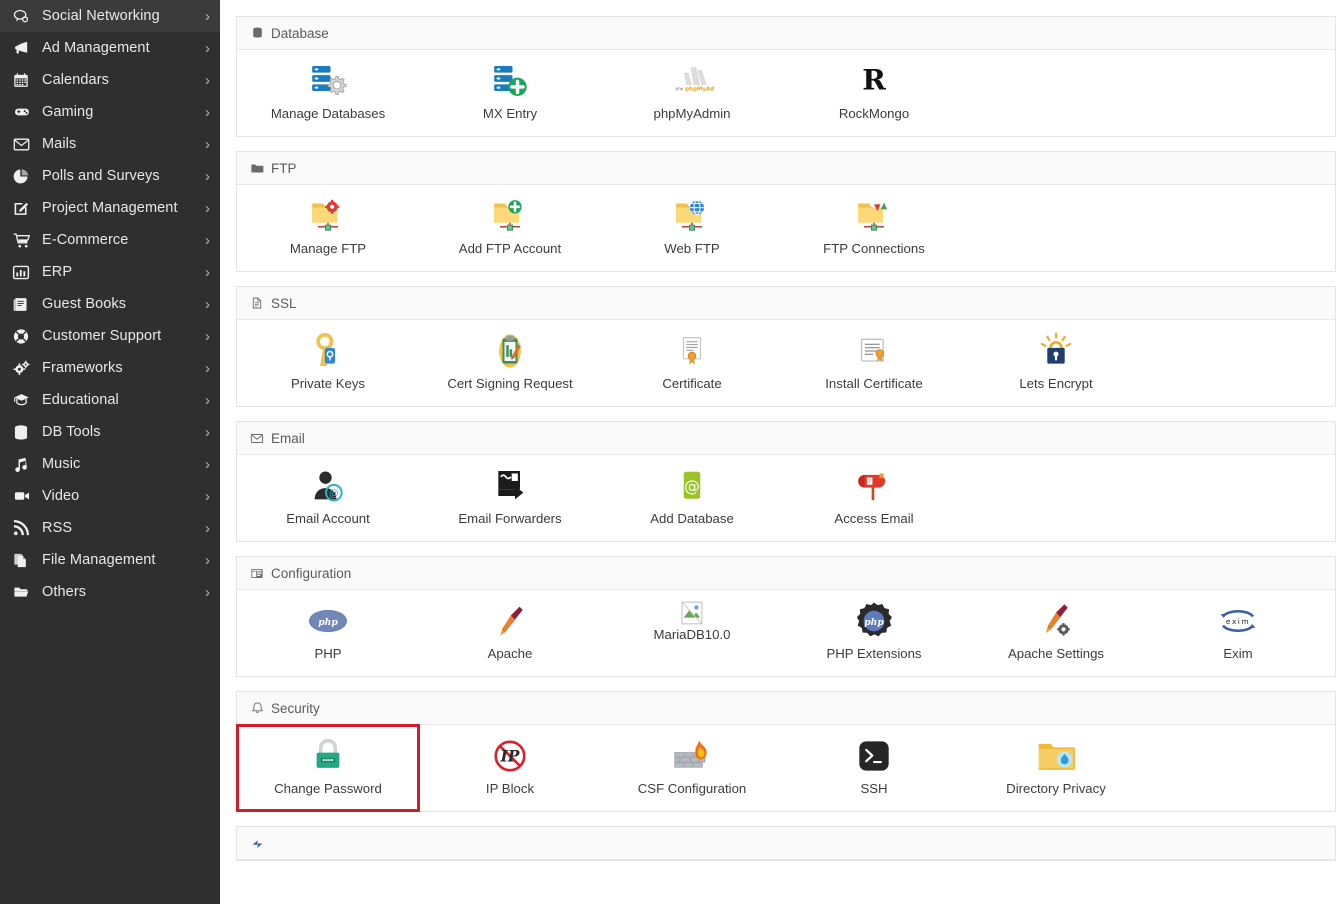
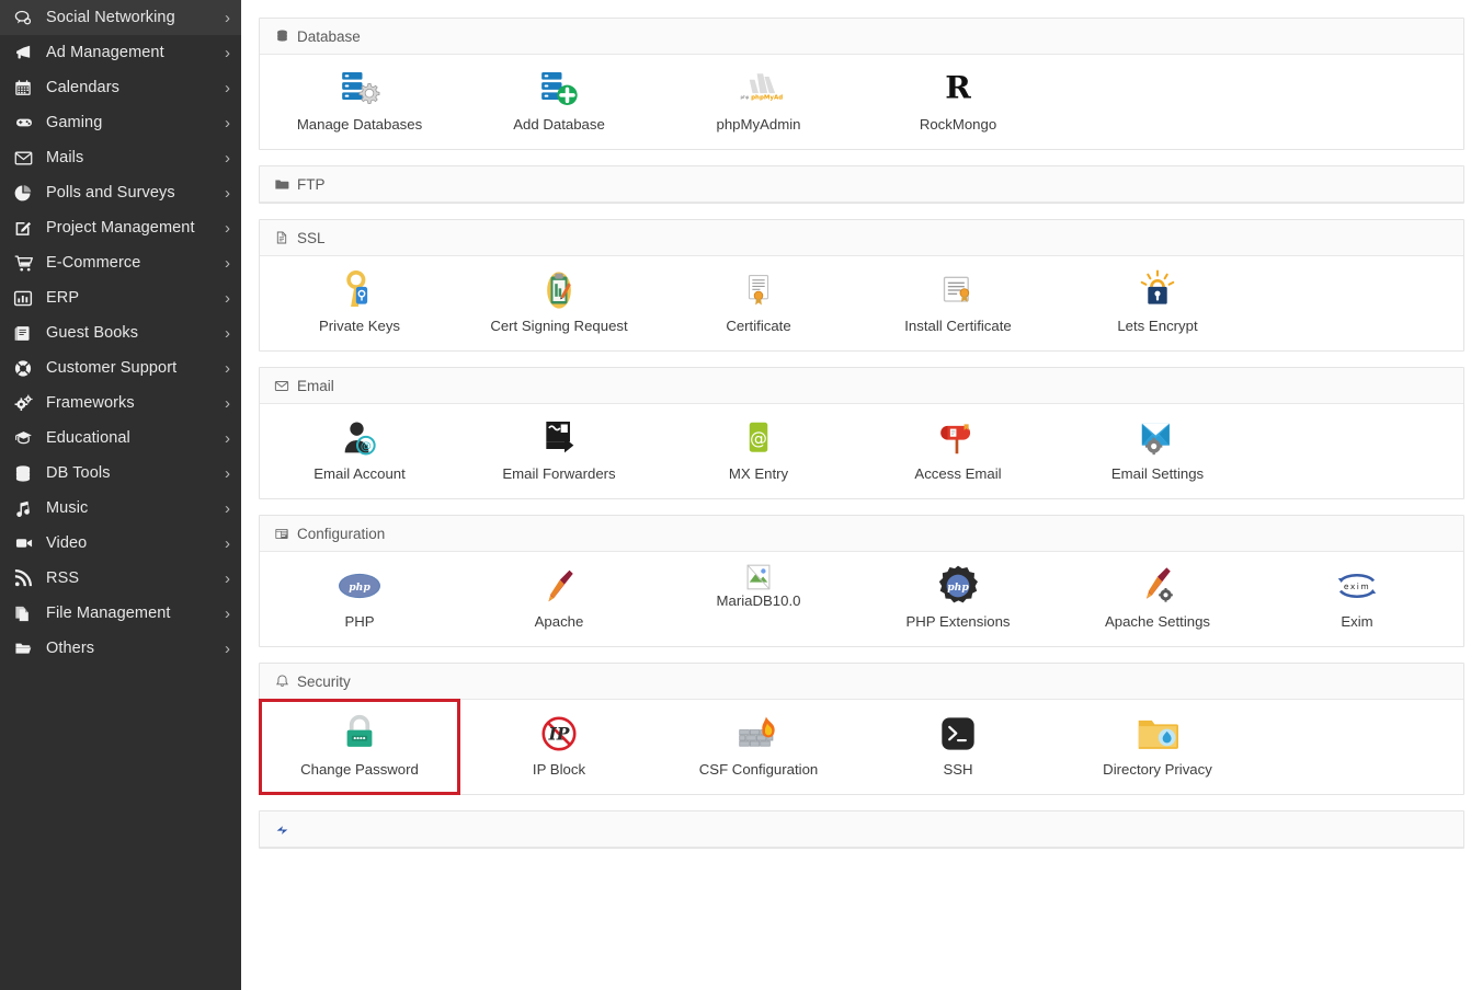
  Social Networking
  ›
  Ad Management
  ›
  Calendars
  ›
  Gaming
  ›
  Mails
  ›
  Polls and Surveys
  ›
  Project Management
  ›
  E-Commerce
  ›
  ERP
  ›
  Guest Books
  ›
  Customer Support
  ›
  Frameworks
  ›
  Educational
  ›
  DB Tools
  ›
  Music
  ›
  Video
  ›
  RSS
  ›
  File Management
  ›
  Others
  ›
  Database
  Manage Databases
- MX Entry
+ Add Database
  phpMyAdmin
  R
  RockMongo
  FTP
- Manage FTP
- Add FTP Account
- Web FTP
- FTP Connections
  SSL
  Private Keys
  Cert Signing Request
  Certificate
  Install Certificate
  Lets Encrypt
  Email
  @
  Email Account
  Email Forwarders
  @
- Add Database
+ MX Entry
  Access Email
+ Email Settings
  Configuration
  php
  PHP
  Apache
  MariaDB10.0
  php
  PHP Extensions
  Apache Settings
  exim
  Exim
  Security
  Change Password
  IP
  IP Block
  CSF Configuration
  SSH
  Directory Privacy
